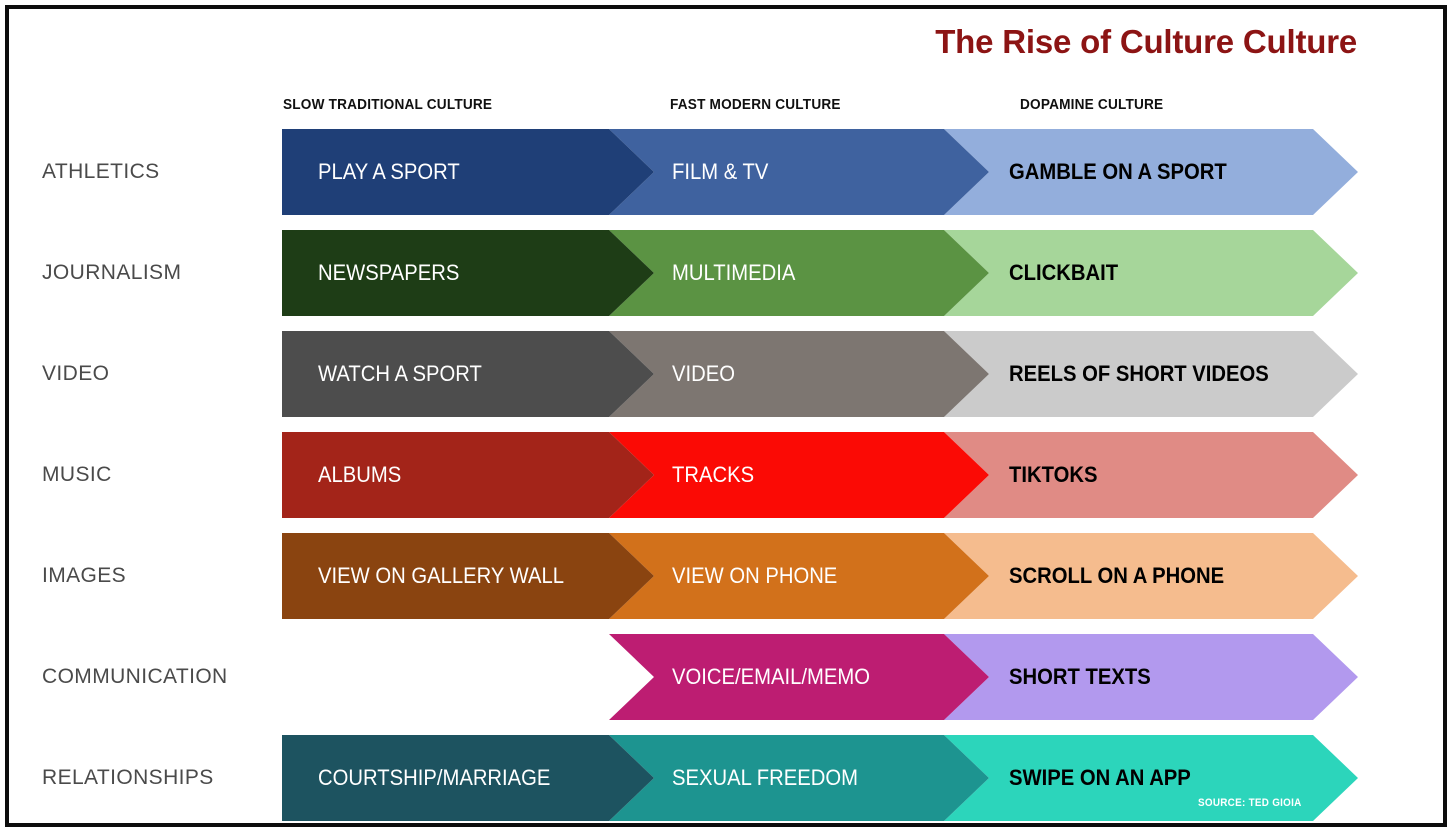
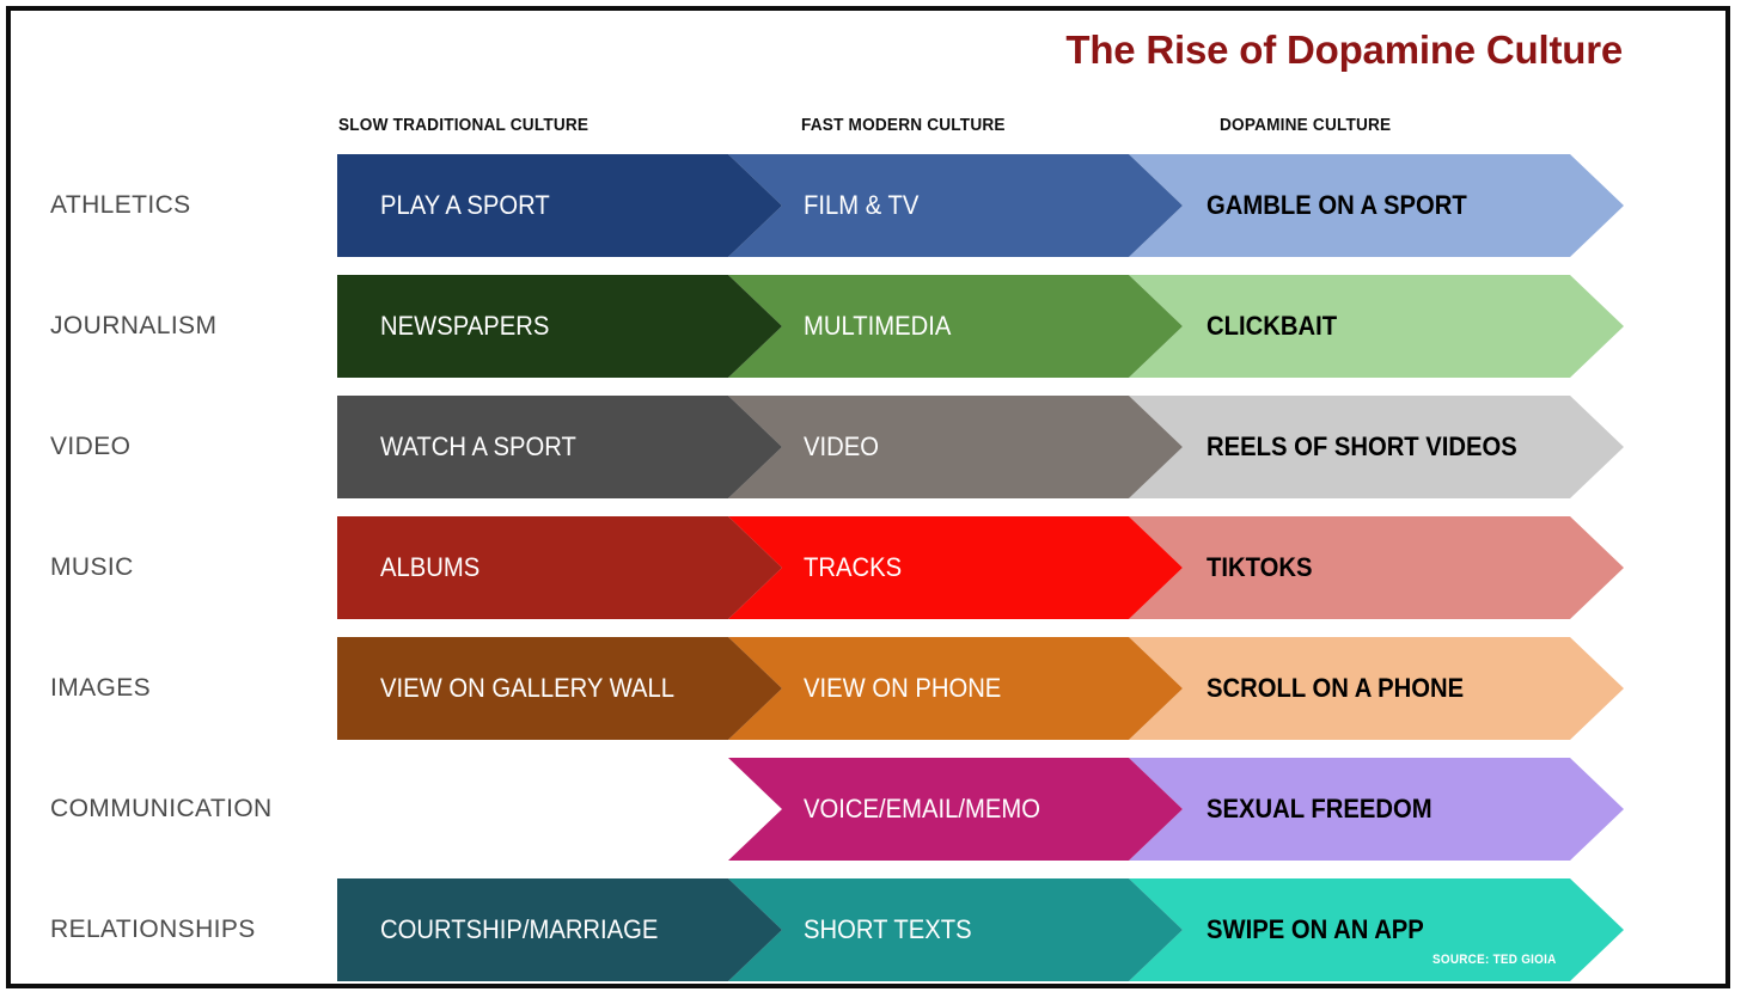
- The Rise of Culture Culture
+ The Rise of Dopamine Culture
  SLOW TRADITIONAL CULTURE
  FAST MODERN CULTURE
  DOPAMINE CULTURE
  ATHLETICS
  PLAY A SPORT
  FILM & TV
  GAMBLE ON A SPORT
  JOURNALISM
  NEWSPAPERS
  MULTIMEDIA
  CLICKBAIT
  VIDEO
  WATCH A SPORT
  VIDEO
  REELS OF SHORT VIDEOS
  MUSIC
  ALBUMS
  TRACKS
  TIKTOKS
  IMAGES
  VIEW ON GALLERY WALL
  VIEW ON PHONE
  SCROLL ON A PHONE
  COMMUNICATION
  VOICE/EMAIL/MEMO
- SHORT TEXTS
+ SEXUAL FREEDOM
  RELATIONSHIPS
  COURTSHIP/MARRIAGE
- SEXUAL FREEDOM
+ SHORT TEXTS
  SOURCE: TED GIOIA
  SWIPE ON AN APP
